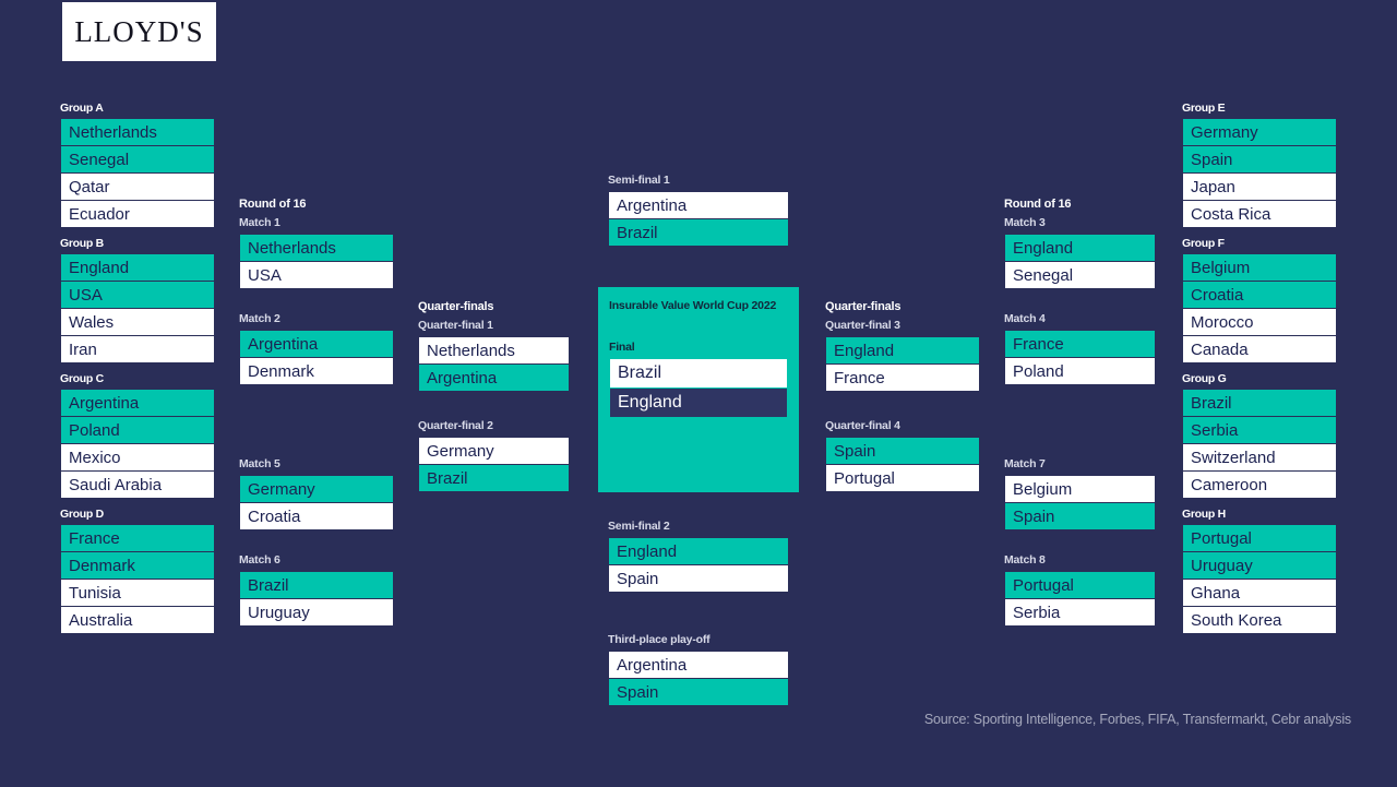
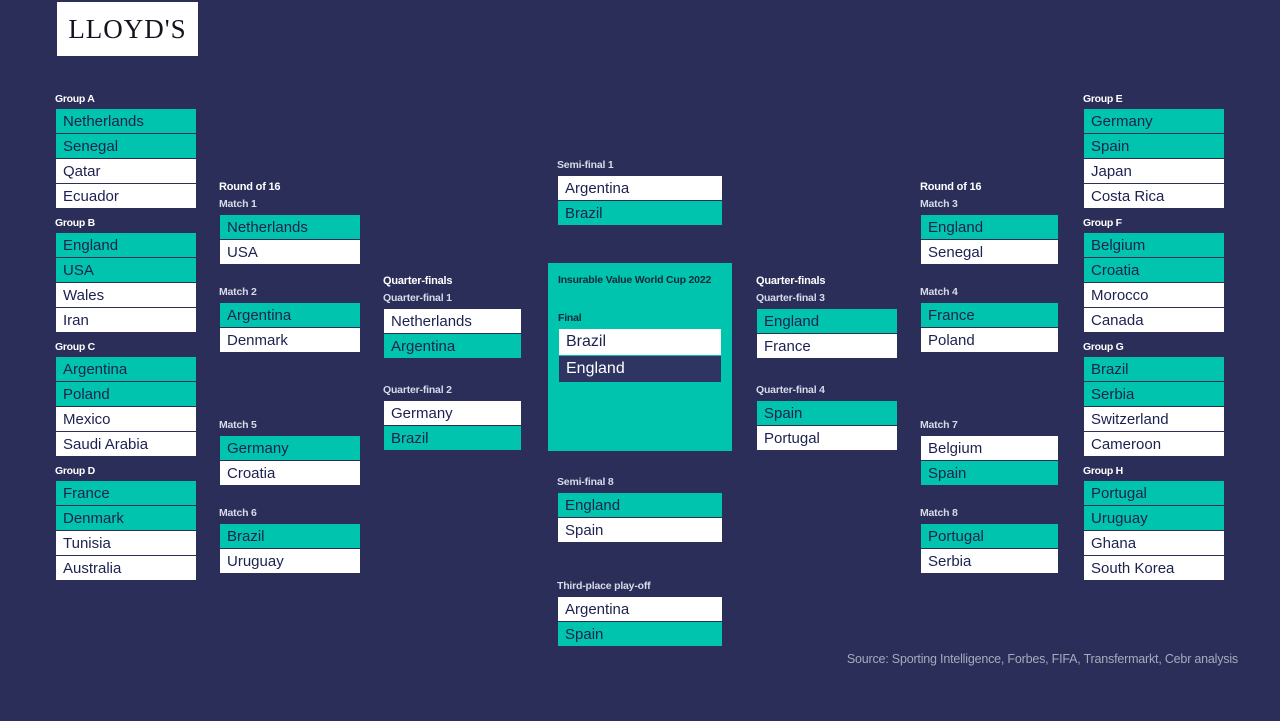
  LLOYD'S
  Group A
  Netherlands
  Senegal
  Qatar
  Ecuador
  Group B
  England
  USA
  Wales
  Iran
  Group C
  Argentina
  Poland
  Mexico
  Saudi Arabia
  Group D
  France
  Denmark
  Tunisia
  Australia
  Round of 16
  Match 1
  Netherlands
  USA
  Match 2
  Argentina
  Denmark
  Match 5
  Germany
  Croatia
  Match 6
  Brazil
  Uruguay
  Quarter-finals
  Quarter-final 1
  Netherlands
  Argentina
  Quarter-final 2
  Germany
  Brazil
  Semi-final 1
  Argentina
  Brazil
  Insurable Value World Cup 2022
  Final
  Brazil
  England
- Semi-final 2
+ Semi-final 8
  England
  Spain
  Third-place play-off
  Argentina
  Spain
  Quarter-finals
  Quarter-final 3
  England
  France
  Quarter-final 4
  Spain
  Portugal
  Round of 16
  Match 3
  England
  Senegal
  Match 4
  France
  Poland
  Match 7
  Belgium
  Spain
  Match 8
  Portugal
  Serbia
  Group E
  Germany
  Spain
  Japan
  Costa Rica
  Group F
  Belgium
  Croatia
  Morocco
  Canada
  Group G
  Brazil
  Serbia
  Switzerland
  Cameroon
  Group H
  Portugal
  Uruguay
  Ghana
  South Korea
  Source: Sporting Intelligence, Forbes, FIFA, Transfermarkt, Cebr analysis
